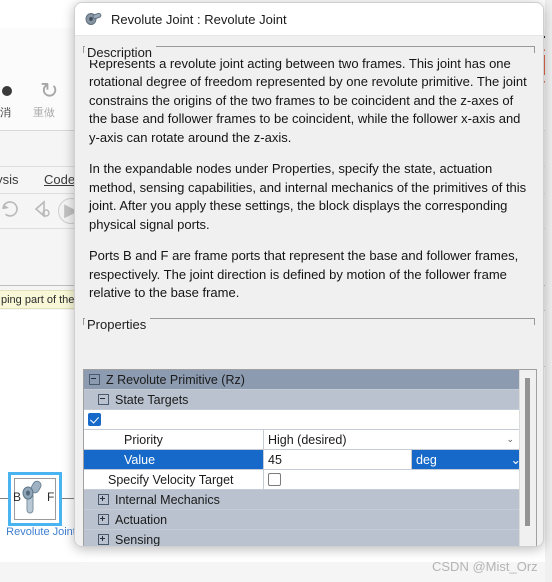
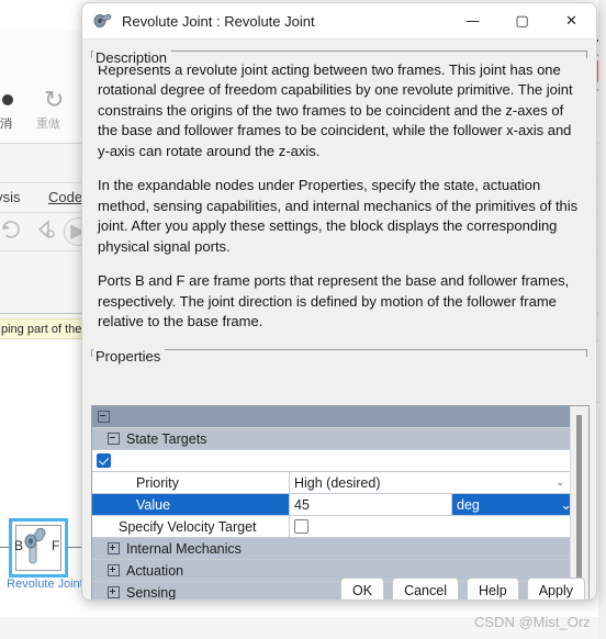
  ↻
  消
  重做
  Code
  ▶
  ping part of the
  B
  F
  Revolute Join
  Revolute Joint : Revolute Joint
+ —
+ ▢
+ ✕
  Description
- Represents a revolute joint acting between two frames. This joint has one rotational degree of freedom represented by one revolute primitive. The joint constrains the origins of the two frames to be coincident and the z-axes of the base and follower frames to be coincident, while the follower x-axis and y-axis can rotate around the z-axis.
+ Represents a revolute joint acting between two frames. This joint has one rotational degree of freedom capabilities by one revolute primitive. The joint constrains the origins of the two frames to be coincident and the z-axes of the base and follower frames to be coincident, while the follower x-axis and y-axis can rotate around the z-axis.
  In the expandable nodes under Properties, specify the state, actuation method, sensing capabilities, and internal mechanics of the primitives of this joint. After you apply these settings, the block displays the corresponding physical signal ports.
  Ports B and F are frame ports that represent the base and follower frames, respectively. The joint direction is defined by motion of the follower frame relative to the base frame.
  Properties
- Z Revolute Primitive (Rz)
  State Targets
  Priority
  High (desired)
  ⌄
  Value
  45
  deg
  ⌄
  Specify Velocity Target
  Internal Mechanics
  Actuation
  Sensing
+ OK
+ Cancel
+ Help
+ Apply
  CSDN @Mist_Orz
